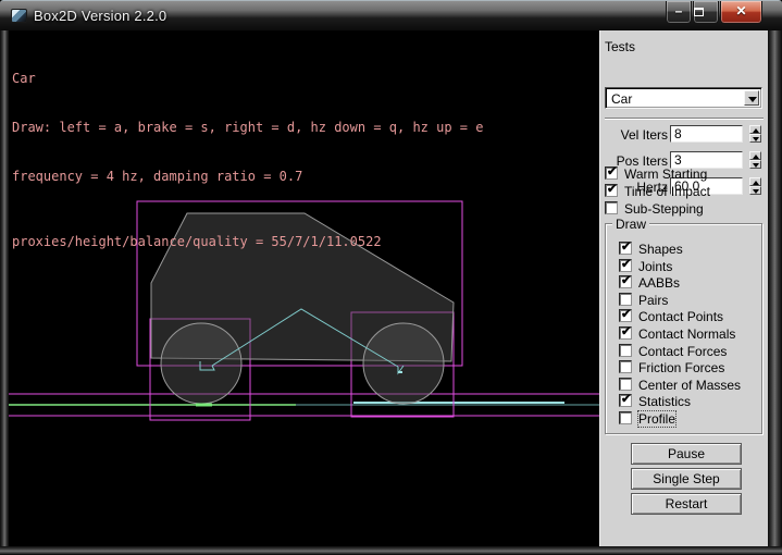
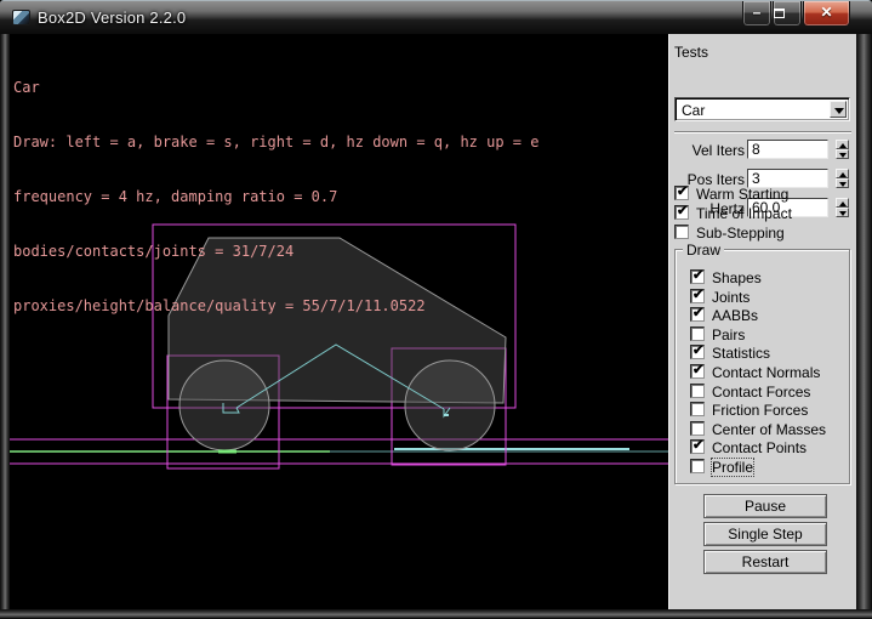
  Box2D Version 2.2.0
  –
  ✕
  Car
  Draw: left = a, brake = s, right = d, hz down = q, hz up = e
  frequency = 4 hz, damping ratio = 0.7
+ bodies/contacts/joints = 31/7/24
  proxies/height/balance/quality = 55/7/1/11.0522
  Tests
  Car
  Vel Iters
  8
  Pos Iters
  3
  Hertz
  60.0
  ✔
  Warm Starting
  ✔
  Time of Impact
  Sub-Stepping
  Draw
  ✔
  Shapes
  ✔
  Joints
  ✔
  AABBs
  Pairs
  ✔
- Contact Points
+ Statistics
  ✔
  Contact Normals
  Contact Forces
  Friction Forces
  Center of Masses
  ✔
- Statistics
+ Contact Points
  Profile
  Pause
  Single Step
  Restart
